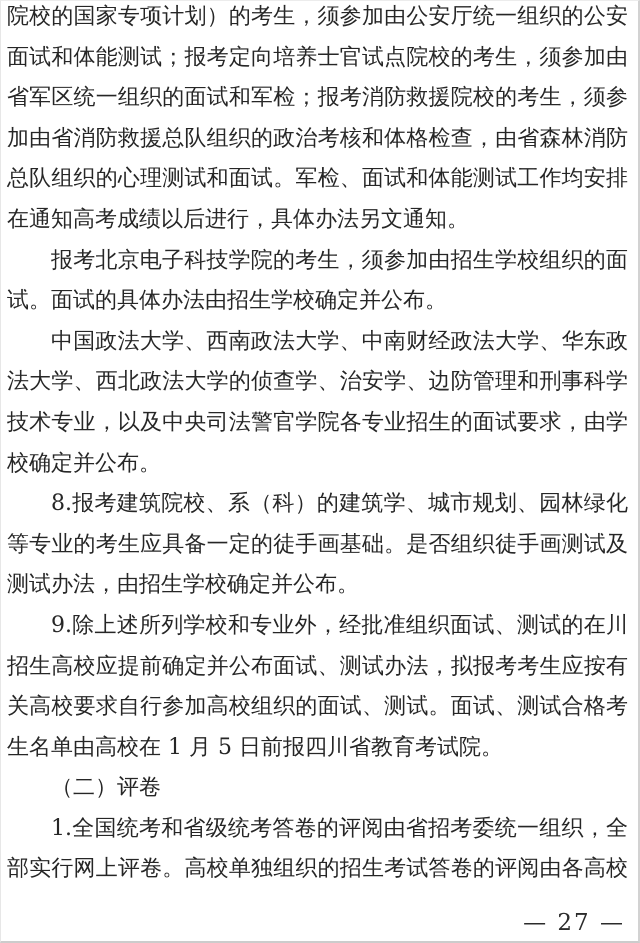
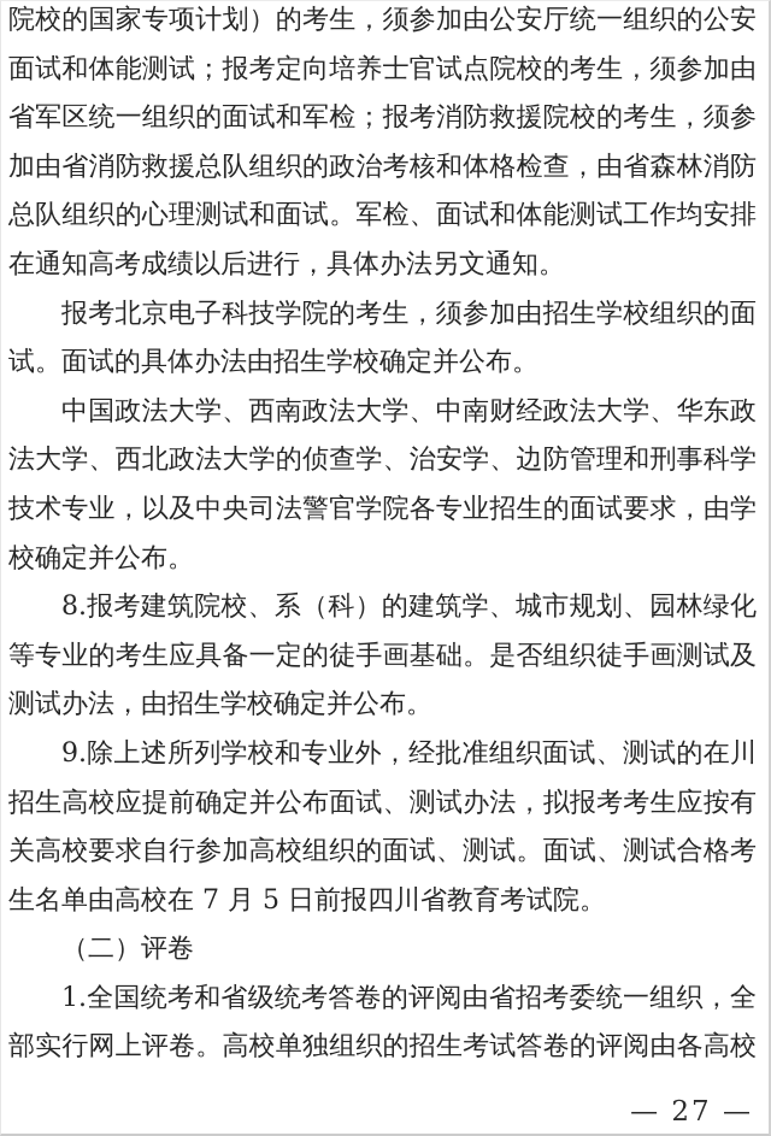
  院校的国家专项计划）的考生，须参加由公安厅统一组织的公安
  面试和体能测试；报考定向培养士官试点院校的考生，须参加由
  省军区统一组织的面试和军检；报考消防救援院校的考生，须参
  加由省消防救援总队组织的政治考核和体格检查，由省森林消防
  总队组织的心理测试和面试。军检、面试和体能测试工作均安排
  在通知高考成绩以后进行，具体办法另文通知。
  报考北京电子科技学院的考生，须参加由招生学校组织的面
  试。面试的具体办法由招生学校确定并公布。
  中国政法大学、西南政法大学、中南财经政法大学、华东政
  法大学、西北政法大学的侦查学、治安学、边防管理和刑事科学
  技术专业，以及中央司法警官学院各专业招生的面试要求，由学
  校确定并公布。
  8.报考建筑院校、系（科）的建筑学、城市规划、园林绿化
  等专业的考生应具备一定的徒手画基础。是否组织徒手画测试及
  测试办法，由招生学校确定并公布。
  9.除上述所列学校和专业外，经批准组织面试、测试的在川
  招生高校应提前确定并公布面试、测试办法，拟报考考生应按有
  关高校要求自行参加高校组织的面试、测试。面试、测试合格考
- 生名单由高校在 1 月 5 日前报四川省教育考试院。
+ 生名单由高校在 7 月 5 日前报四川省教育考试院。
  （二）评卷
  1.全国统考和省级统考答卷的评阅由省招考委统一组织，全
  部实行网上评卷。高校单独组织的招生考试答卷的评阅由各高校
  — 27 —
